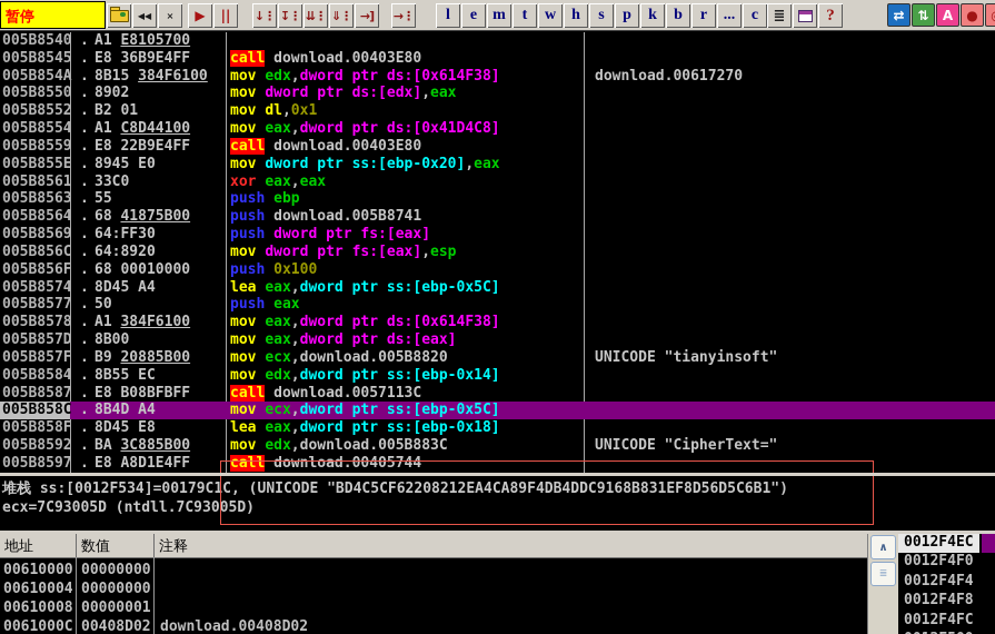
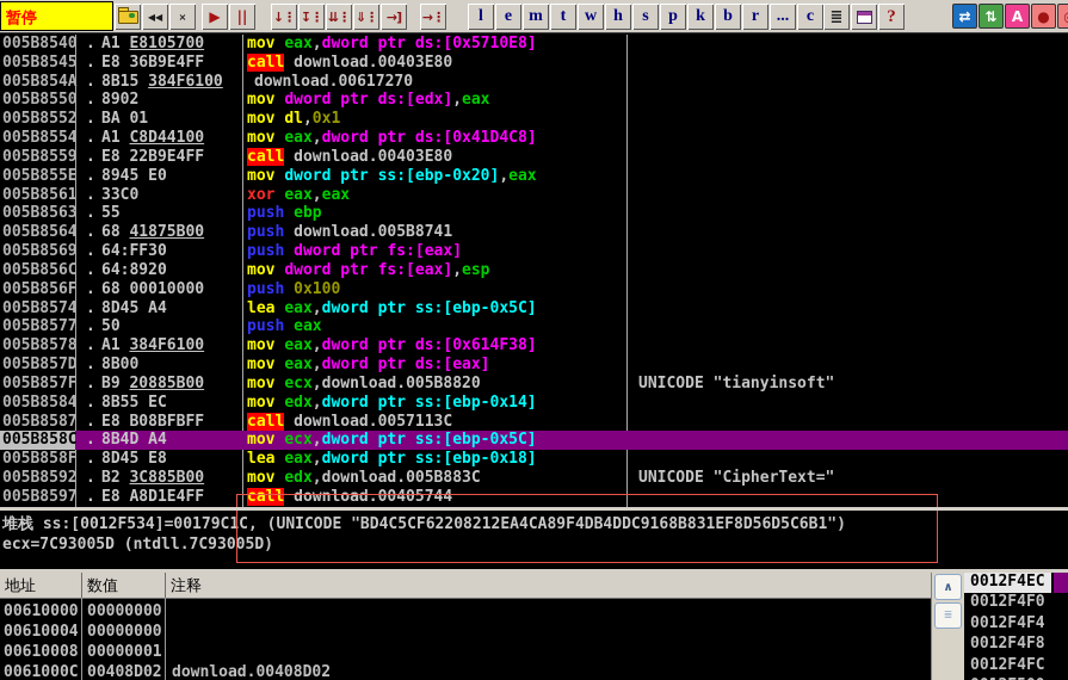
  暂停
  ◀◀
  ×
  ▶
  ||
  ↓⋮
  ↧⋮
  ⇊⋮
  ⇓⋮
  →]
  →⋮
  l
  e
  m
  t
  w
  h
  s
  p
  k
  b
  r
  ...
  c
  ≣
  ?
  ⇄
  ⇅
  A
  ●
  005B8540
  .
  A1 E8105700
+ mov eax,dword ptr ds:[0x5710E8]
  005B8545
  .
  E8 36B9E4FF
  call download.00403E80
  005B854A
  .
  8B15 384F6100
- mov edx,dword ptr ds:[0x614F38]
  download.00617270
  005B8550
  .
  8902
  mov dword ptr ds:[edx],eax
  005B8552
  .
- B2 01
+ BA 01
  mov dl,0x1
  005B8554
  .
  A1 C8D44100
  mov eax,dword ptr ds:[0x41D4C8]
  005B8559
  .
  E8 22B9E4FF
  call download.00403E80
  005B855E
  .
  8945 E0
  mov dword ptr ss:[ebp-0x20],eax
  005B8561
  .
  33C0
  xor eax,eax
  005B8563
  .
  55
  push ebp
  005B8564
  .
  68 41875B00
  push download.005B8741
  005B8569
  .
  64:FF30
  push dword ptr fs:[eax]
  005B856C
  .
  64:8920
  mov dword ptr fs:[eax],esp
  005B856F
  .
  68 00010000
  push 0x100
  005B8574
  .
  8D45 A4
  lea eax,dword ptr ss:[ebp-0x5C]
  005B8577
  .
  50
  push eax
  005B8578
  .
  A1 384F6100
  mov eax,dword ptr ds:[0x614F38]
  005B857D
  .
  8B00
  mov eax,dword ptr ds:[eax]
  005B857F
  .
  B9 20885B00
  mov ecx,download.005B8820
  UNICODE "tianyinsoft"
  005B8584
  .
  8B55 EC
  mov edx,dword ptr ss:[ebp-0x14]
  005B8587
  .
  E8 B08BFBFF
  call download.0057113C
  005B858C
  .
  8B4D A4
  mov ecx,dword ptr ss:[ebp-0x5C]
  005B858F
  .
  8D45 E8
  lea eax,dword ptr ss:[ebp-0x18]
  005B8592
  .
- BA 3C885B00
+ B2 3C885B00
  mov edx,download.005B883C
  UNICODE "CipherText="
  005B8597
  .
  E8 A8D1E4FF
  call download.00405744
  堆栈 ss:[0012F534]=00179C1C, (UNICODE "BD4C5CF62208212EA4CA89F4DB4DDC9168B831EF8D56D5C6B1")
  ecx=7C93005D (ntdll.7C93005D)
  地址
  数值
  注释
  00610000
  00000000
  00610004
  00000000
  00610008
  00000001
  0061000C
  00408D02
  download.00408D02
  ∧
  ≣
  0012F4EC
  0012F4F0
  0012F4F4
  0012F4F8
  0012F4FC
